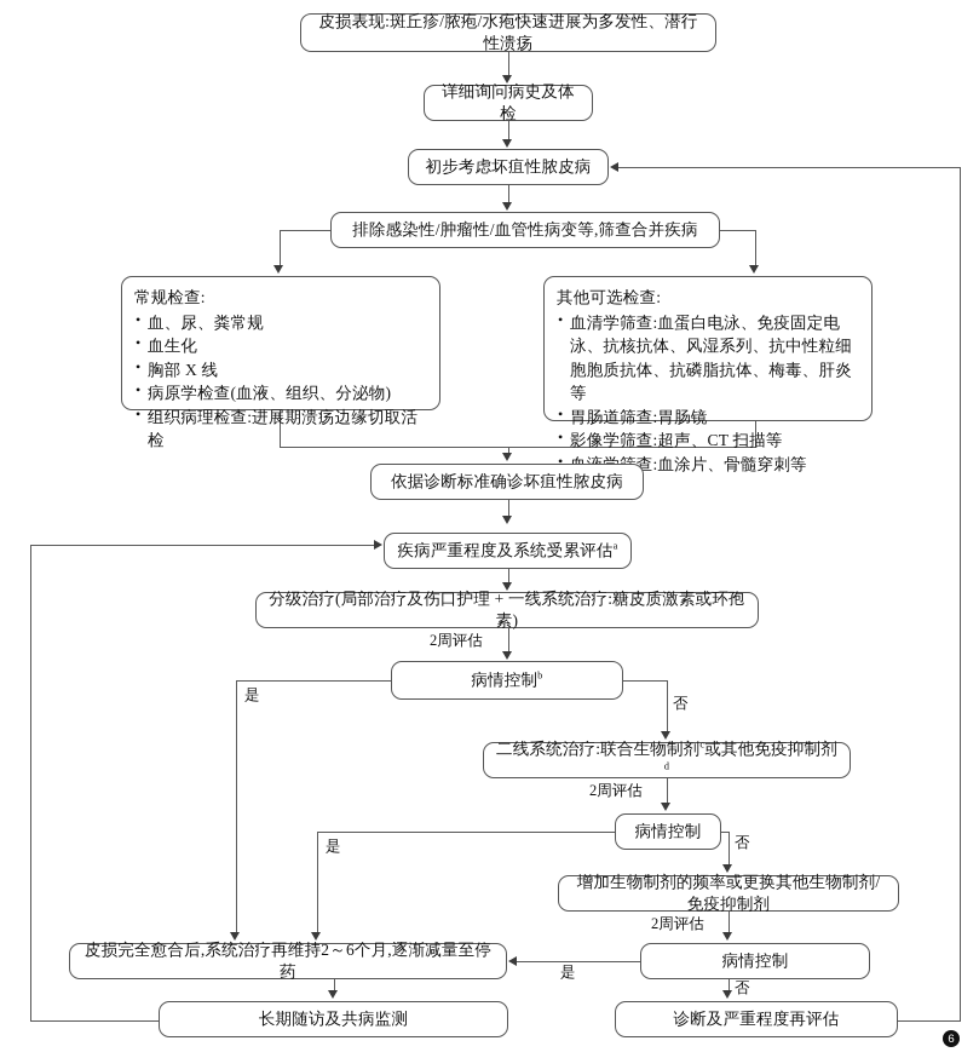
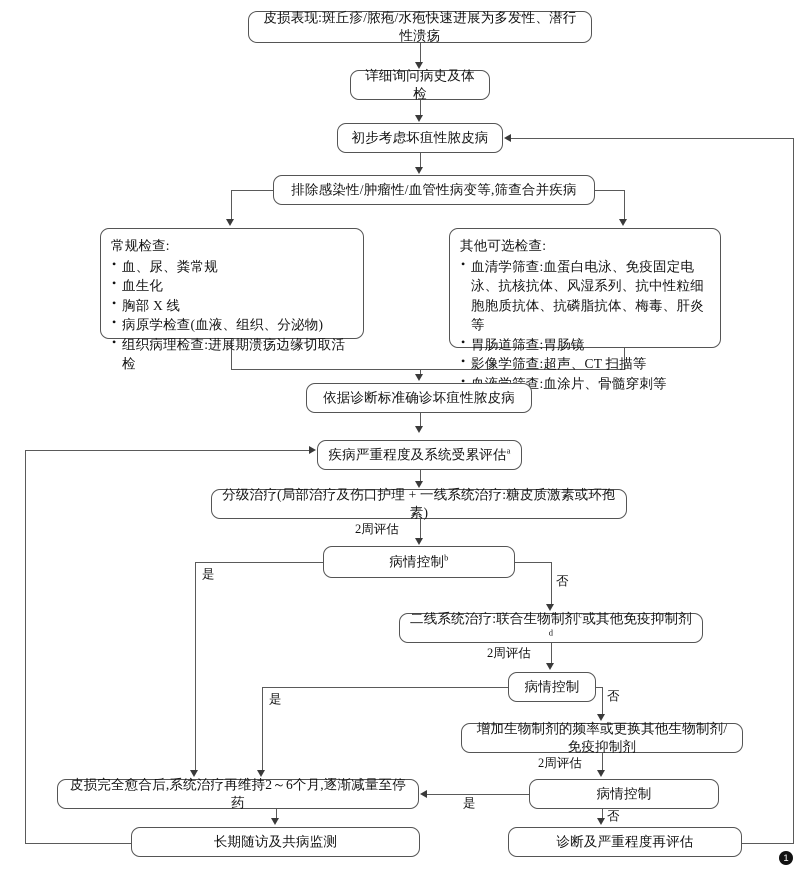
  皮损表现:斑丘疹/脓疱/水疱快速进展为多发性、潜行性溃疡
  详细询问病史及体检
  初步考虑坏疽性脓皮病
  排除感染性/肿瘤性/血管性病变等,筛查合并疾病
  常规检查:
  血、尿、粪常规
  血生化
  胸部 X 线
  病原学检查(血液、组织、分泌物)
  组织病理检查:进展期溃疡边缘切取活检
  其他可选检查:
  血清学筛查:血蛋白电泳、免疫固定电泳、抗核抗体、风湿系列、抗中性粒细胞胞质抗体、抗磷脂抗体、梅毒、肝炎等
  胃肠道筛查:胃肠镜
  影像学筛查:超声、CT 扫描等
  查:血涂片、骨髓穿刺等
  依据诊断标准确诊坏疽性脓皮病
  疾病严重程度及系统受累评估a
  分级治疗(局部治疗及伤口护理 + 一线系统治疗:糖皮质激素或环孢素)
  病情控制b
  二线系统治疗:联合生物制剂c或其他免疫抑制剂d
  病情控制
  增加生物制剂的频率或更换其他生物制剂/免疫抑制剂
  病情控制
  皮损完全愈合后,系统治疗再维持2～6个月,逐渐减量至停药
  长期随访及共病监测
  诊断及严重程度再评估
  2周评估
  是
  否
  2周评估
  是
  否
  2周评估
  是
  否
- 6
+ 1
